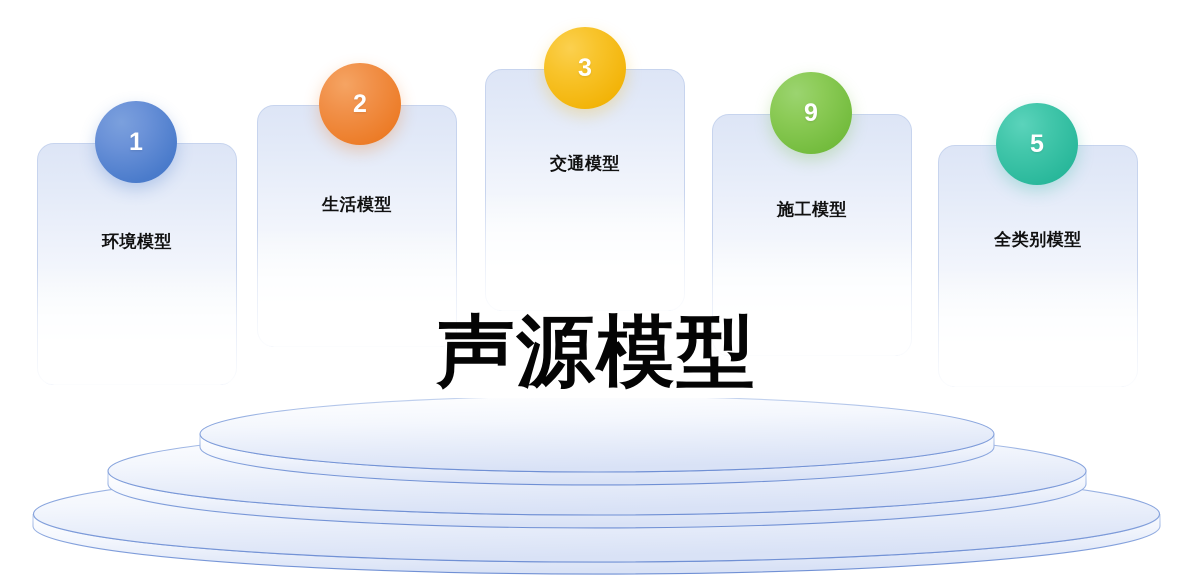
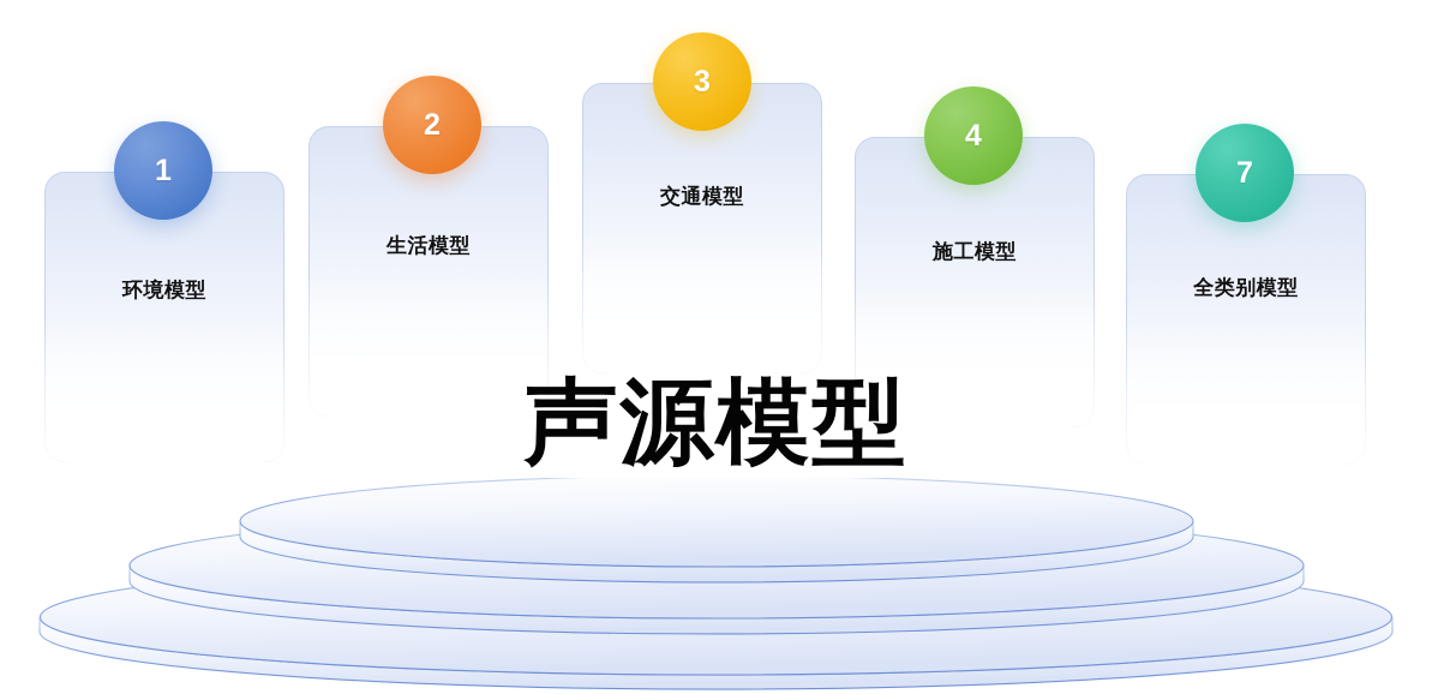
  环境模型
  1
  生活模型
  2
  交通模型
  3
  施工模型
- 9
+ 4
  全类别模型
- 5
+ 7
  声源模型
